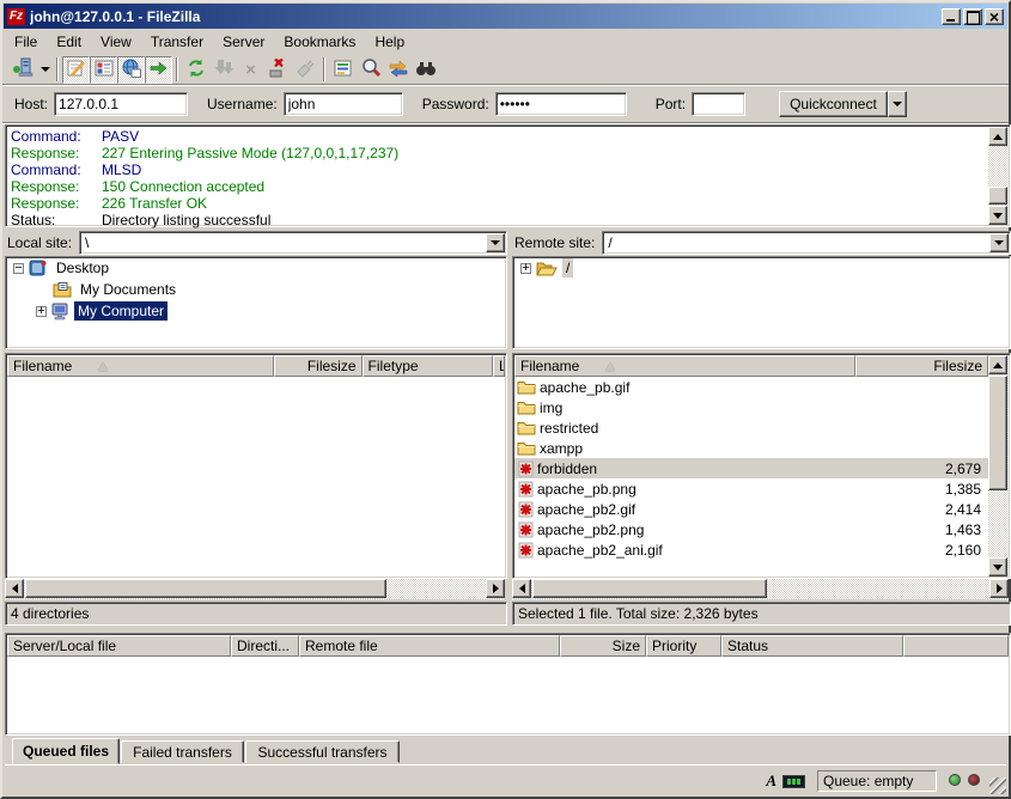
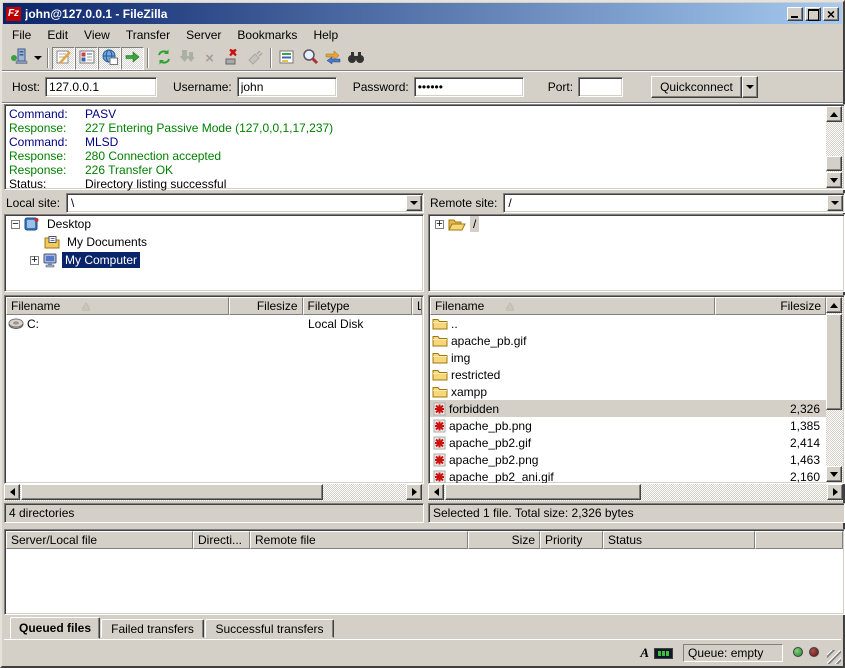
  Fz
  john@127.0.0.1 - FileZilla
  File
  Edit
  View
  Transfer
  Server
  Bookmarks
  Help
  ×
  Host:
  127.0.0.1
  Username:
  john
  Password:
  ••••••
  Port:
  Quickconnect
  Command: PASV
  Response: 227 Entering Passive Mode (127,0,0,1,17,237)
  Command: MLSD
- Response: 150 Connection accepted
+ Response: 280 Connection accepted
  Response: 226 Transfer OK
  Status: Directory listing successful
  Local site:
  \
  Desktop
  My Documents
  My Computer
  Filename
  Filesize
  Filetype
  L
+ C:
+ Local Disk
  4 directories
  Remote site:
  /
  /
  Filename
  Filesize
+ ..
  apache_pb.gif
  img
  restricted
  xampp
  forbidden
- 2,679
+ 2,326
  apache_pb.png
  1,385
  apache_pb2.gif
  2,414
  apache_pb2.png
  1,463
  apache_pb2_ani.gif
  2,160
  Selected 1 file. Total size: 2,326 bytes
  Server/Local file
  Directi...
  Remote file
  Size
  Priority
  Status
  Queued files
  Failed transfers
  Successful transfers
  A
  Queue: empty
